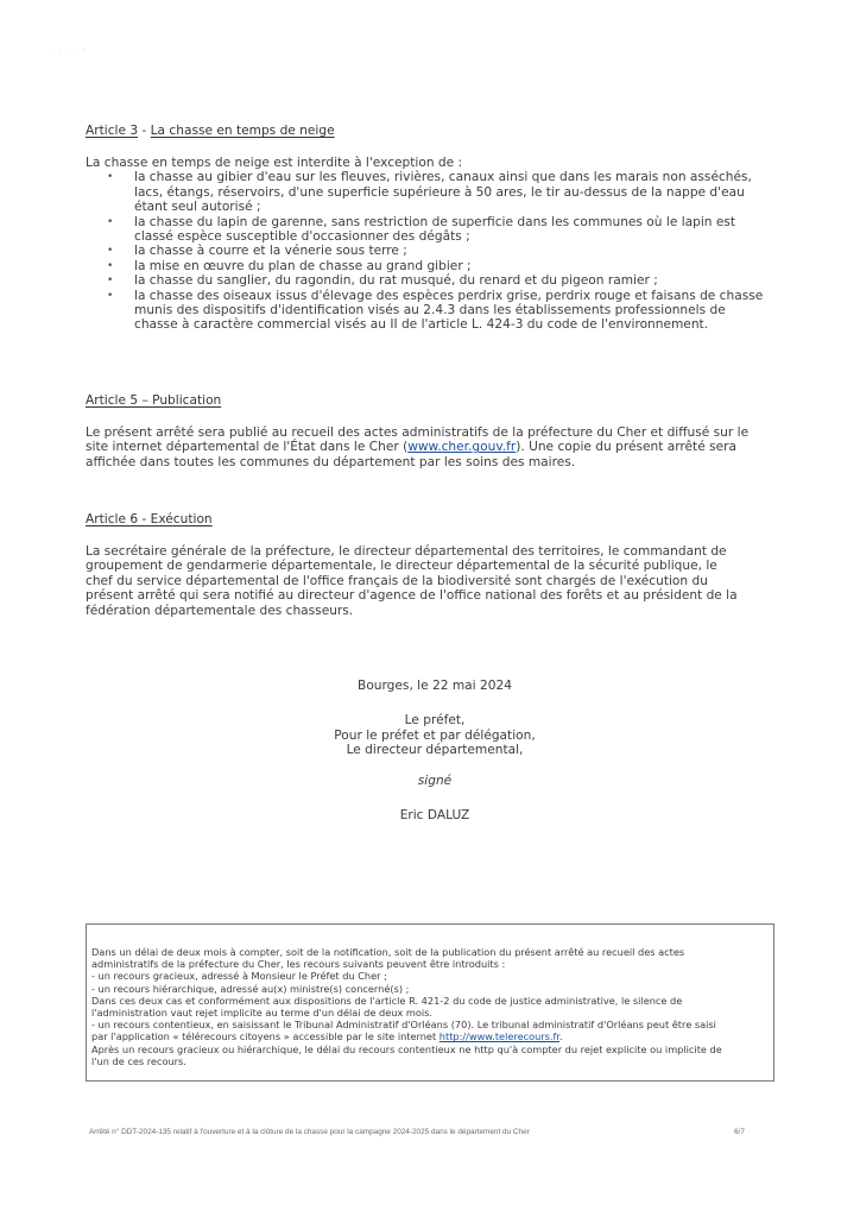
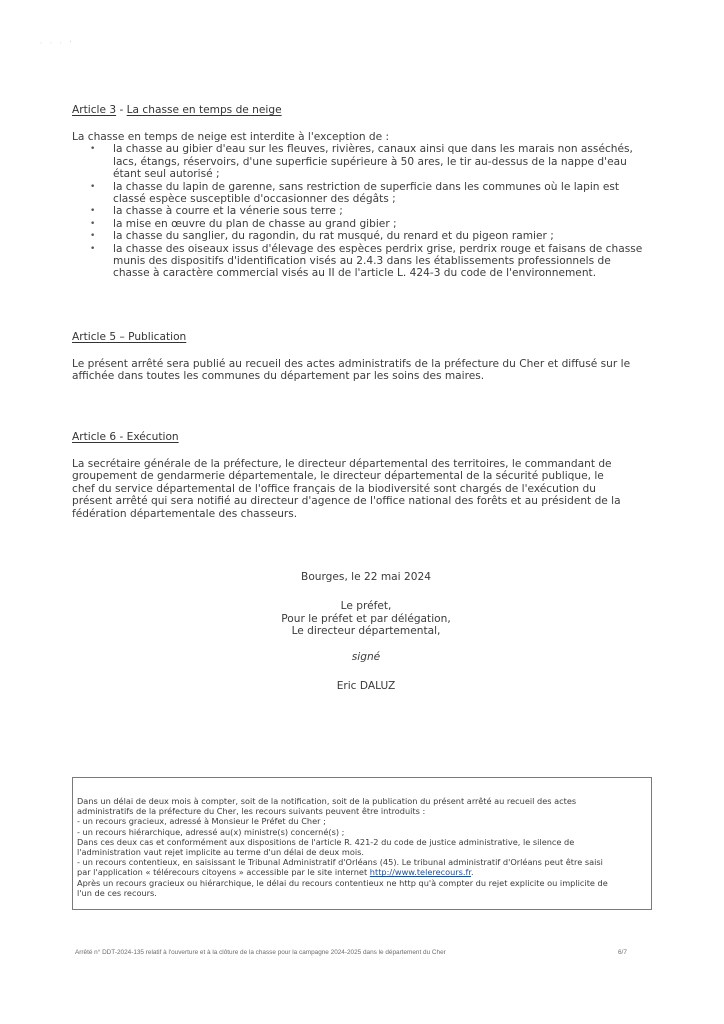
  Article 3 - La chasse en temps de neige
  La chasse en temps de neige est interdite à l'exception de :
  •
  la chasse au gibier d'eau sur les fleuves, rivières, canaux ainsi que dans les marais non asséchés,
  lacs, étangs, réservoirs, d'une superficie supérieure à 50 ares, le tir au-dessus de la nappe d'eau
  étant seul autorisé ;
  •
  la chasse du lapin de garenne, sans restriction de superficie dans les communes où le lapin est
  classé espèce susceptible d'occasionner des dégâts ;
  •
  la chasse à courre et la vénerie sous terre ;
  •
  la mise en œuvre du plan de chasse au grand gibier ;
  •
  la chasse du sanglier, du ragondin, du rat musqué, du renard et du pigeon ramier ;
  •
  la chasse des oiseaux issus d'élevage des espèces perdrix grise, perdrix rouge et faisans de chasse
  munis des dispositifs d'identification visés au 2.4.3 dans les établissements professionnels de
  chasse à caractère commercial visés au II de l'article L. 424-3 du code de l'environnement.
  Article 5 – Publication
  Le présent arrêté sera publié au recueil des actes administratifs de la préfecture du Cher et diffusé sur le
- site internet départemental de l'État dans le Cher (www.cher.gouv.fr). Une copie du présent arrêté sera
  affichée dans toutes les communes du département par les soins des maires.
  Article 6 - Exécution
  La secrétaire générale de la préfecture, le directeur départemental des territoires, le commandant de
  groupement de gendarmerie départementale, le directeur départemental de la sécurité publique, le
  chef du service départemental de l'office français de la biodiversité sont chargés de l'exécution du
  présent arrêté qui sera notifié au directeur d'agence de l'office national des forêts et au président de la
  fédération départementale des chasseurs.
  Bourges, le 22 mai 2024
  Le préfet,
  Pour le préfet et par délégation,
  Le directeur départemental,
  signé
  Eric DALUZ
  Dans un délai de deux mois à compter, soit de la notification, soit de la publication du présent arrêté au recueil des actes
  administratifs de la préfecture du Cher, les recours suivants peuvent être introduits :
  - un recours gracieux, adressé à Monsieur le Préfet du Cher ;
  - un recours hiérarchique, adressé au(x) ministre(s) concerné(s) ;
  Dans ces deux cas et conformément aux dispositions de l'article R. 421-2 du code de justice administrative, le silence de
  l'administration vaut rejet implicite au terme d'un délai de deux mois.
- - un recours contentieux, en saisissant le Tribunal Administratif d'Orléans (70). Le tribunal administratif d'Orléans peut être saisi
+ - un recours contentieux, en saisissant le Tribunal Administratif d'Orléans (45). Le tribunal administratif d'Orléans peut être saisi
  par l'application « télérecours citoyens » accessible par le site internet http://www.telerecours.fr.
  Après un recours gracieux ou hiérarchique, le délai du recours contentieux ne http qu'à compter du rejet explicite ou implicite de
  l'un de ces recours.
